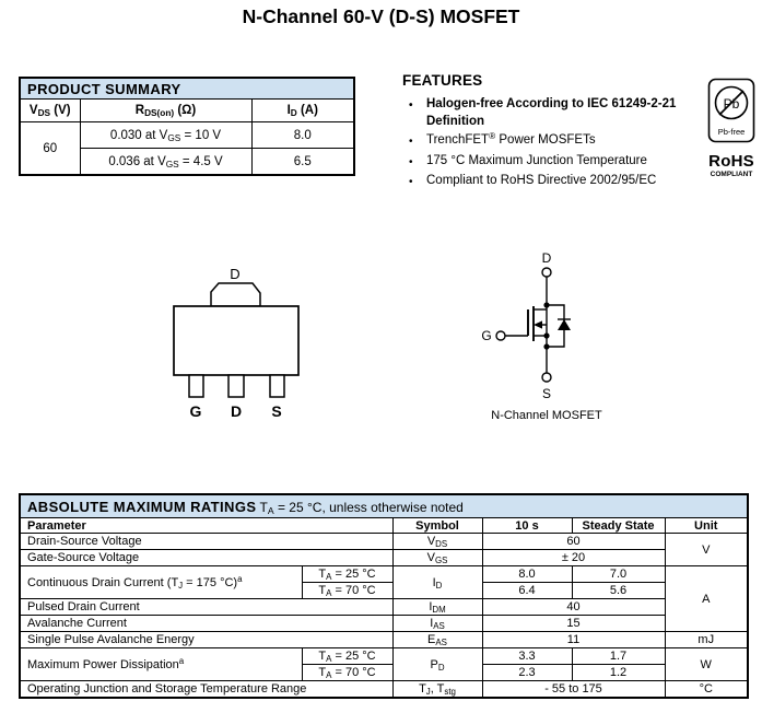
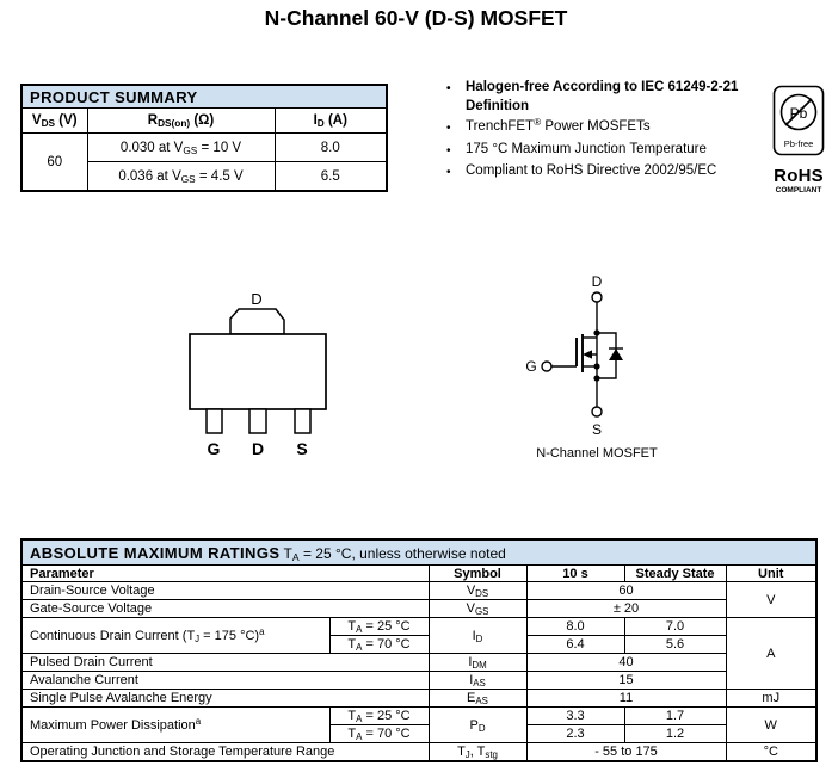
  N-Channel 60-V (D-S) MOSFET
  PRODUCT SUMMARY
  VDS (V)	RDS(on) (Ω)	ID (A)
  60	0.030 at VGS = 10 V	8.0
  0.036 at VGS = 4.5 V	6.5
- FEATURES
  •
  Halogen-free According to IEC 61249-2-21 Definition
  •
  TrenchFET® Power MOSFETs
  •
  175 °C Maximum Junction Temperature
  •
  Compliant to RoHS Directive 2002/95/EC
  Pb
  Pb-free
  RoHS
  D
  G
  D
  S
  D
  G
  S
  N-Channel MOSFET
  ABSOLUTE MAXIMUM RATINGS TA = 25 °C, unless otherwise noted
  Parameter	Symbol	10 s	Steady State	Unit
  Drain-Source Voltage	VDS	60	V
  Gate-Source Voltage	VGS	± 20
  Continuous Drain Current (TJ = 175 °C)a	TA = 25 °C	ID	8.0	7.0	A
  TA = 70 °C	6.4	5.6
  Pulsed Drain Current	IDM	40
  Avalanche Current	IAS	15
  Single Pulse Avalanche Energy	EAS	11	mJ
  Maximum Power Dissipationa	TA = 25 °C	PD	3.3	1.7	W
  TA = 70 °C	2.3	1.2
  Operating Junction and Storage Temperature Range	TJ, Tstg	- 55 to 175	°C
